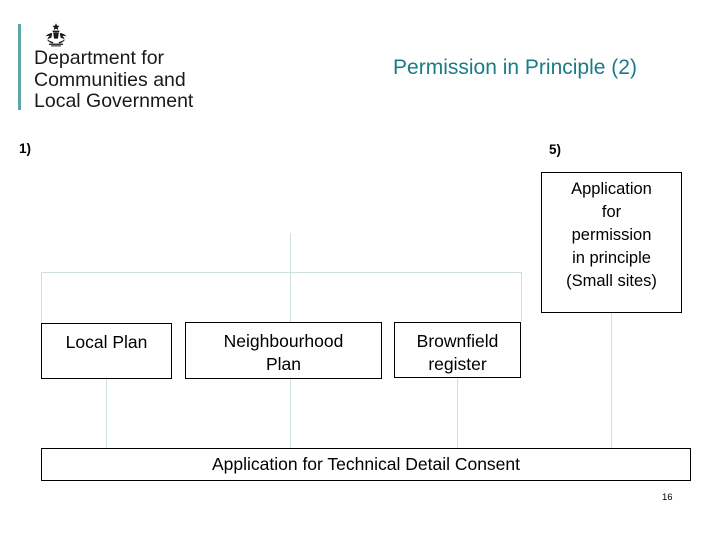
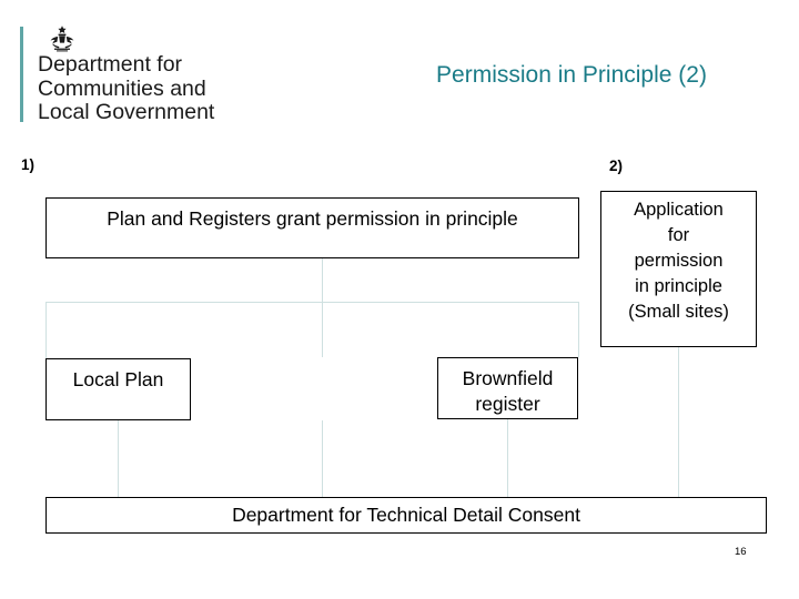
  Department for
  Communities and
  Local Government
  Permission in Principle (2)
  1)
- 5)
+ 2)
+ Plan and Registers grant permission in principle
  Application
  for
  permission
  in principle
  (Small sites)
  Local Plan
- Neighbourhood
- Plan
  Brownfield
  register
- Application for Technical Detail Consent
+ Department for Technical Detail Consent
  16
